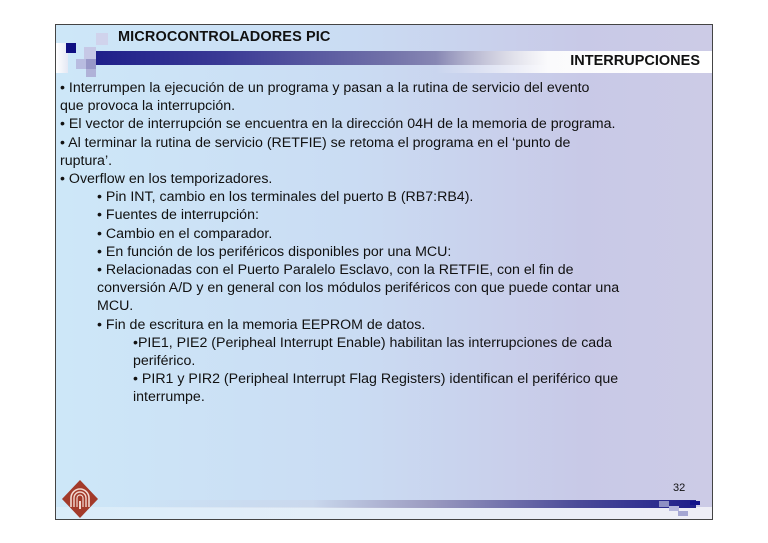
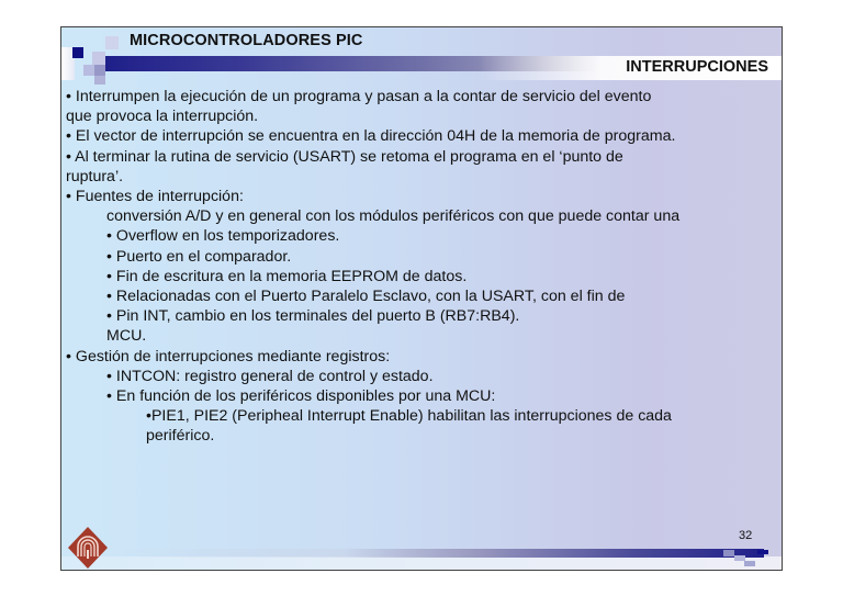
  MICROCONTROLADORES PIC
  INTERRUPCIONES
- • Interrumpen la ejecución de un programa y pasan a la rutina de servicio del evento
+ • Interrumpen la ejecución de un programa y pasan a la contar de servicio del evento
  que provoca la interrupción.
  • El vector de interrupción se encuentra en la dirección 04H de la memoria de programa.
- • Al terminar la rutina de servicio (RETFIE) se retoma el programa en el ‘punto de
+ • Al terminar la rutina de servicio (USART) se retoma el programa en el ‘punto de
  ruptura’.
- • Overflow en los temporizadores.
+ • Fuentes de interrupción:
- • Pin INT, cambio en los terminales del puerto B (RB7:RB4).
+ conversión A/D y en general con los módulos periféricos con que puede contar una
- • Fuentes de interrupción:
+ • Overflow en los temporizadores.
- • Cambio en el comparador.
+ • Puerto en el comparador.
- • En función de los periféricos disponibles por una MCU:
+ • Fin de escritura en la memoria EEPROM de datos.
- • Relacionadas con el Puerto Paralelo Esclavo, con la RETFIE, con el fin de
+ • Relacionadas con el Puerto Paralelo Esclavo, con la USART, con el fin de
- conversión A/D y en general con los módulos periféricos con que puede contar una
+ • Pin INT, cambio en los terminales del puerto B (RB7:RB4).
  MCU.
+ • Gestión de interrupciones mediante registros:
+ • INTCON: registro general de control y estado.
- • Fin de escritura en la memoria EEPROM de datos.
+ • En función de los periféricos disponibles por una MCU:
  •PIE1, PIE2 (Peripheal Interrupt Enable) habilitan las interrupciones de cada
  periférico.
- • PIR1 y PIR2 (Peripheal Interrupt Flag Registers) identifican el periférico que
- interrumpe.
  32
